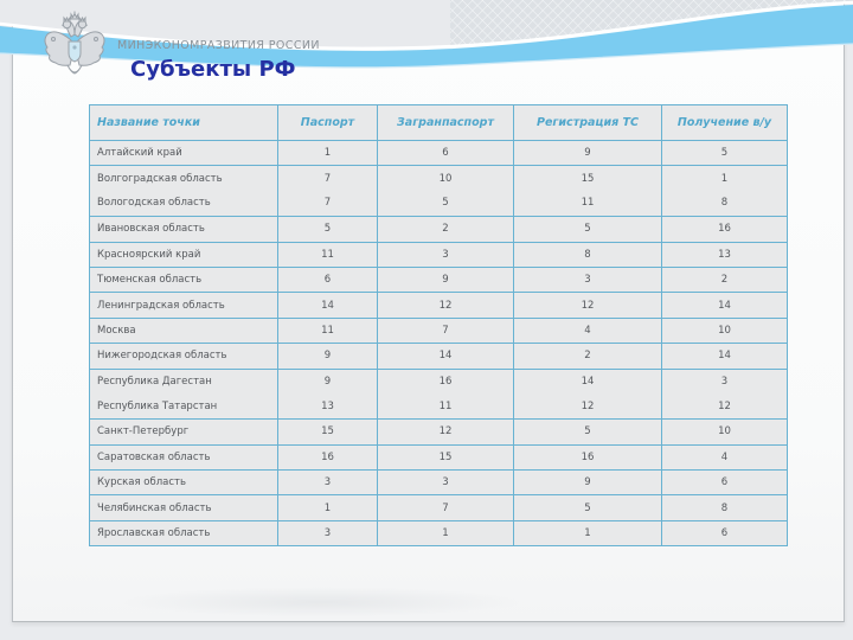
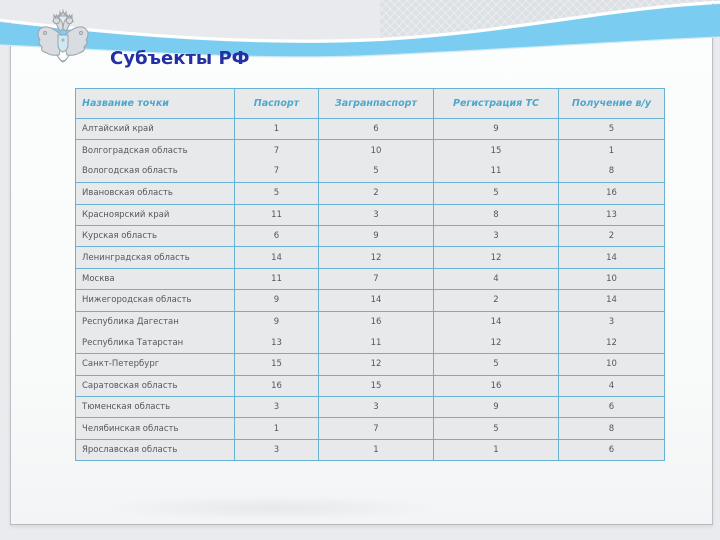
- МИНЭКОНОМРАЗВИТИЯ РОССИИ
  Субъекты РФ
  Название точки	Паспорт	Загранпаспорт	Регистрация ТС	Получение в/у
  Алтайский край	1	6	9	5
  Волгоградская область	7	10	15	1
  Вологодская область	7	5	11	8
  Ивановская область	5	2	5	16
  Красноярский край	11	3	8	13
- Тюменская область	6	9	3	2
+ Курская область	6	9	3	2
  Ленинградская область	14	12	12	14
  Москва	11	7	4	10
  Нижегородская область	9	14	2	14
  Республика Дагестан	9	16	14	3
  Республика Татарстан	13	11	12	12
  Санкт-Петербург	15	12	5	10
  Саратовская область	16	15	16	4
- Курская область	3	3	9	6
+ Тюменская область	3	3	9	6
  Челябинская область	1	7	5	8
  Ярославская область	3	1	1	6
